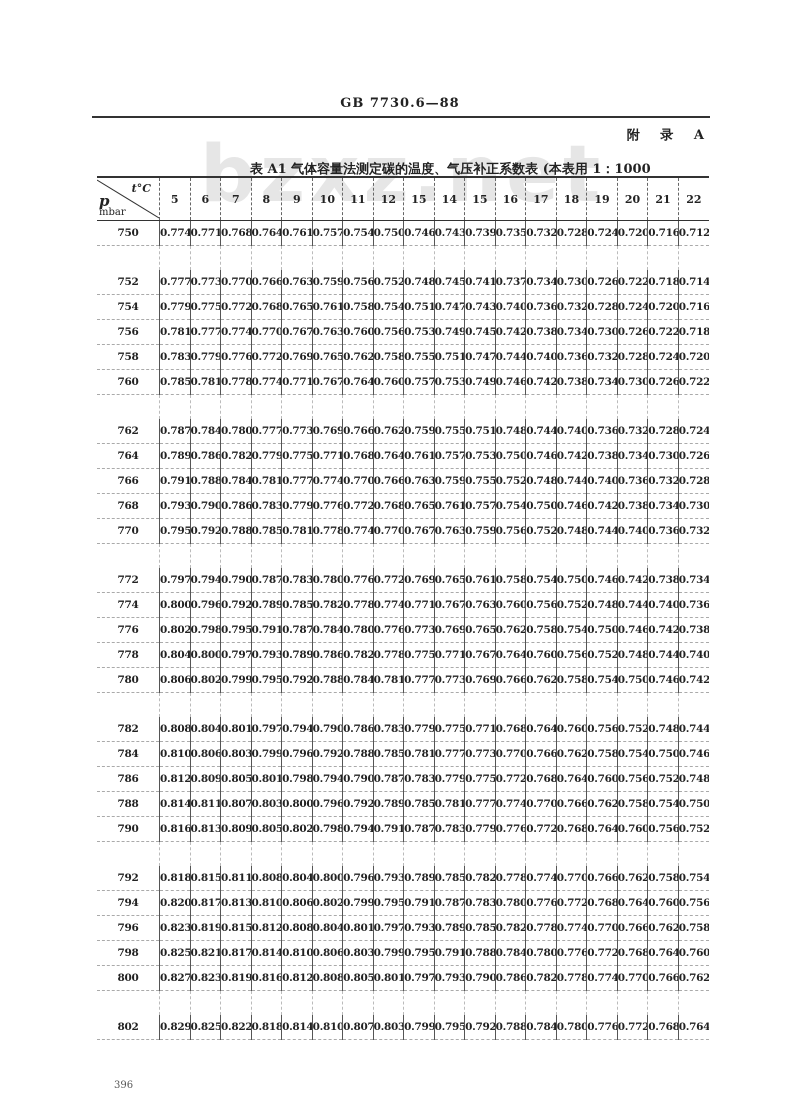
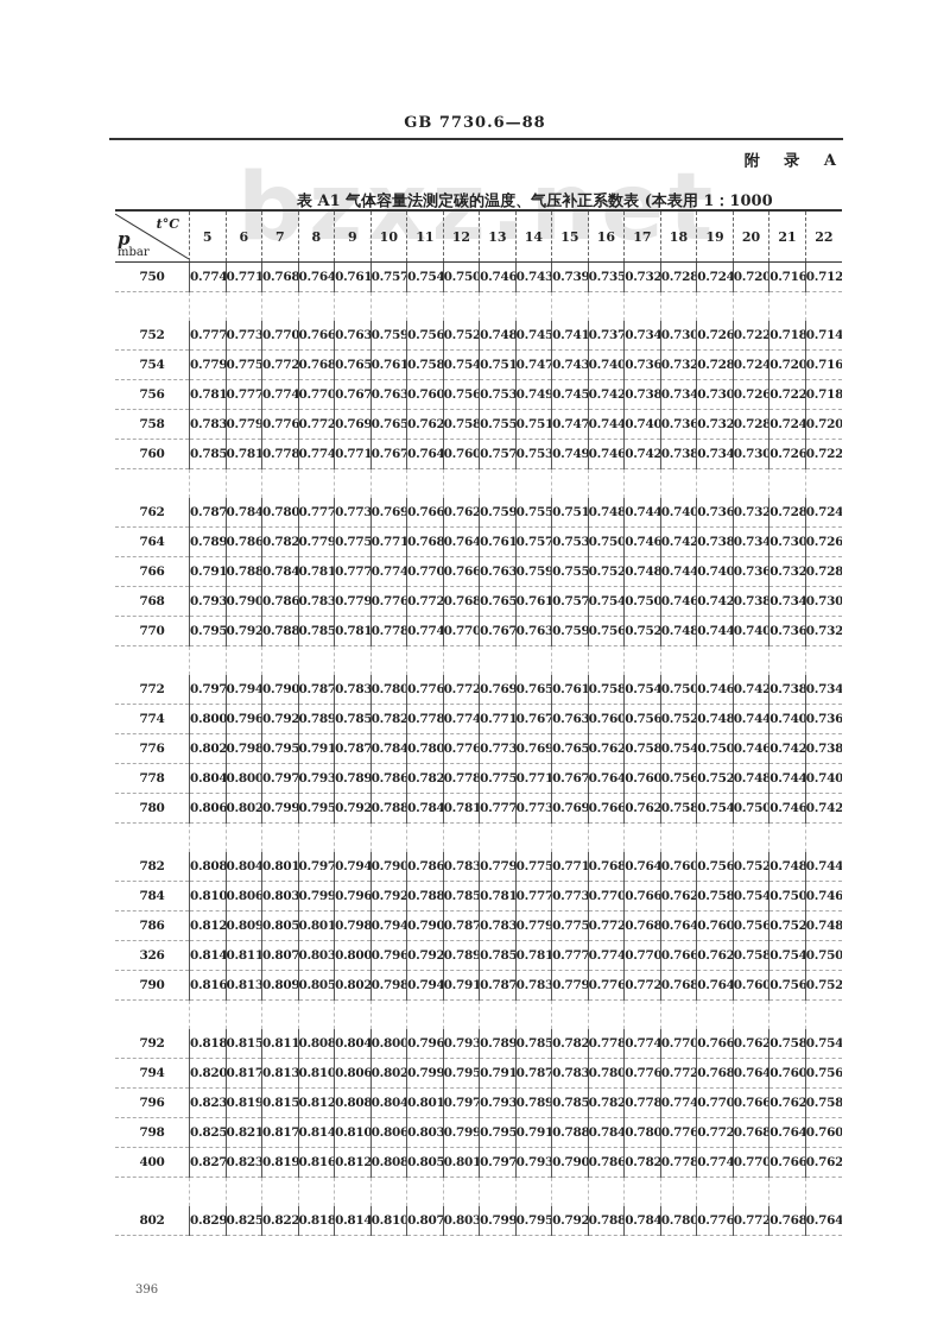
  GB 7730.6—88
  附 录 A
  bzxz.net
  表 A1 气体容量法测定碳的温度、气压补正系数表 (本表用 1：1000
- t°C p mbar	5	6	7	8	9	10	11	12	15	14	15	16	17	18	19	20	21	22
+ t°C p mbar	5	6	7	8	9	10	11	12	13	14	15	16	17	18	19	20	21	22
  750	0.774	0.771	0.768	0.764	0.761	0.757	0.754	0.750	0.746	0.743	0.739	0.735	0.732	0.728	0.724	0.720	0.716	0.712
  752	0.777	0.773	0.770	0.766	0.763	0.759	0.756	0.752	0.748	0.745	0.741	0.737	0.734	0.730	0.726	0.722	0.718	0.714
  754	0.779	0.775	0.772	0.768	0.765	0.761	0.758	0.754	0.751	0.747	0.743	0.740	0.736	0.732	0.728	0.724	0.720	0.716
  756	0.781	0.777	0.774	0.770	0.767	0.763	0.760	0.756	0.753	0.749	0.745	0.742	0.738	0.734	0.730	0.726	0.722	0.718
  758	0.783	0.779	0.776	0.772	0.769	0.765	0.762	0.758	0.755	0.751	0.747	0.744	0.740	0.736	0.732	0.728	0.724	0.720
  760	0.785	0.781	0.778	0.774	0.771	0.767	0.764	0.760	0.757	0.753	0.749	0.746	0.742	0.738	0.734	0.730	0.726	0.722
  762	0.787	0.784	0.780	0.777	0.773	0.769	0.766	0.762	0.759	0.755	0.751	0.748	0.744	0.740	0.736	0.732	0.728	0.724
  764	0.789	0.786	0.782	0.779	0.775	0.771	0.768	0.764	0.761	0.757	0.753	0.750	0.746	0.742	0.738	0.734	0.730	0.726
  766	0.791	0.788	0.784	0.781	0.777	0.774	0.770	0.766	0.763	0.759	0.755	0.752	0.748	0.744	0.740	0.736	0.732	0.728
  768	0.793	0.790	0.786	0.783	0.779	0.776	0.772	0.768	0.765	0.761	0.757	0.754	0.750	0.746	0.742	0.738	0.734	0.730
  770	0.795	0.792	0.788	0.785	0.781	0.778	0.774	0.770	0.767	0.763	0.759	0.756	0.752	0.748	0.744	0.740	0.736	0.732
  772	0.797	0.794	0.790	0.787	0.783	0.780	0.776	0.772	0.769	0.765	0.761	0.758	0.754	0.750	0.746	0.742	0.738	0.734
  774	0.800	0.796	0.792	0.789	0.785	0.782	0.778	0.774	0.771	0.767	0.763	0.760	0.756	0.752	0.748	0.744	0.740	0.736
  776	0.802	0.798	0.795	0.791	0.787	0.784	0.780	0.776	0.773	0.769	0.765	0.762	0.758	0.754	0.750	0.746	0.742	0.738
  778	0.804	0.800	0.797	0.793	0.789	0.786	0.782	0.778	0.775	0.771	0.767	0.764	0.760	0.756	0.752	0.748	0.744	0.740
  780	0.806	0.802	0.799	0.795	0.792	0.788	0.784	0.781	0.777	0.773	0.769	0.766	0.762	0.758	0.754	0.750	0.746	0.742
  782	0.808	0.804	0.801	0.797	0.794	0.790	0.786	0.783	0.779	0.775	0.771	0.768	0.764	0.760	0.756	0.752	0.748	0.744
  784	0.810	0.806	0.803	0.799	0.796	0.792	0.788	0.785	0.781	0.777	0.773	0.770	0.766	0.762	0.758	0.754	0.750	0.746
  786	0.812	0.809	0.805	0.801	0.798	0.794	0.790	0.787	0.783	0.779	0.775	0.772	0.768	0.764	0.760	0.756	0.752	0.748
- 788	0.814	0.811	0.807	0.803	0.800	0.796	0.792	0.789	0.785	0.781	0.777	0.774	0.770	0.766	0.762	0.758	0.754	0.750
+ 326	0.814	0.811	0.807	0.803	0.800	0.796	0.792	0.789	0.785	0.781	0.777	0.774	0.770	0.766	0.762	0.758	0.754	0.750
  790	0.816	0.813	0.809	0.805	0.802	0.798	0.794	0.791	0.787	0.783	0.779	0.776	0.772	0.768	0.764	0.760	0.756	0.752
  792	0.818	0.815	0.811	0.808	0.804	0.800	0.796	0.793	0.789	0.785	0.782	0.778	0.774	0.770	0.766	0.762	0.758	0.754
  794	0.820	0.817	0.813	0.810	0.806	0.802	0.799	0.795	0.791	0.787	0.783	0.780	0.776	0.772	0.768	0.764	0.760	0.756
  796	0.823	0.819	0.815	0.812	0.808	0.804	0.801	0.797	0.793	0.789	0.785	0.782	0.778	0.774	0.770	0.766	0.762	0.758
  798	0.825	0.821	0.817	0.814	0.810	0.806	0.803	0.799	0.795	0.791	0.788	0.784	0.780	0.776	0.772	0.768	0.764	0.760
- 800	0.827	0.823	0.819	0.816	0.812	0.808	0.805	0.801	0.797	0.793	0.790	0.786	0.782	0.778	0.774	0.770	0.766	0.762
+ 400	0.827	0.823	0.819	0.816	0.812	0.808	0.805	0.801	0.797	0.793	0.790	0.786	0.782	0.778	0.774	0.770	0.766	0.762
  802	0.829	0.825	0.822	0.818	0.814	0.810	0.807	0.803	0.799	0.795	0.792	0.788	0.784	0.780	0.776	0.772	0.768	0.764
  396
